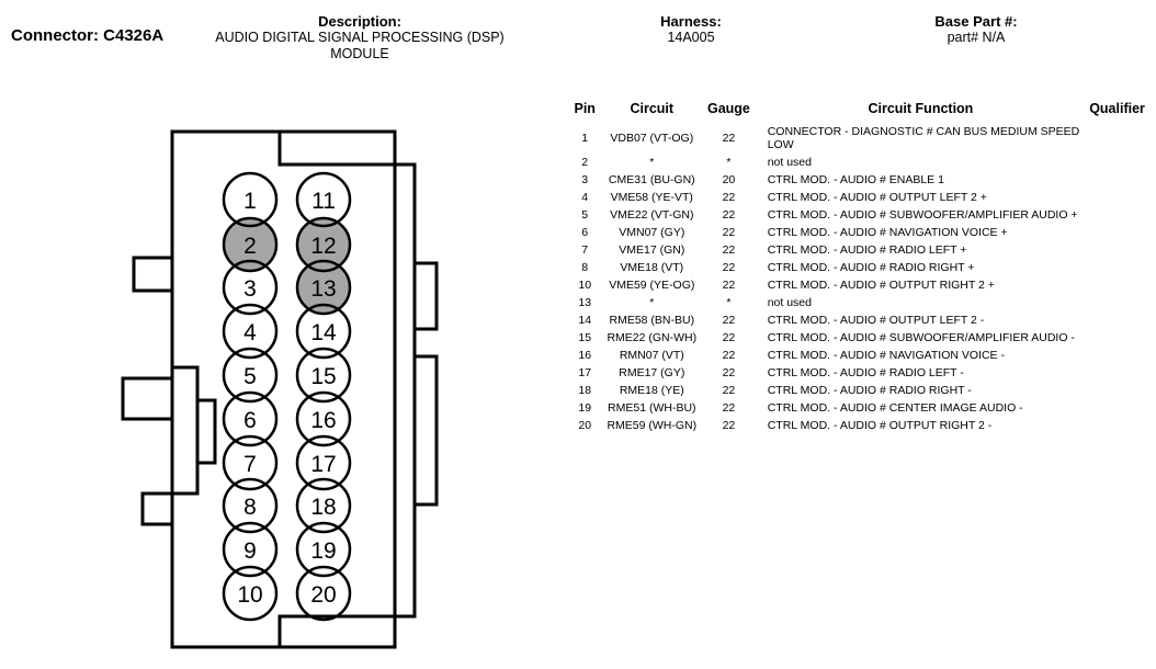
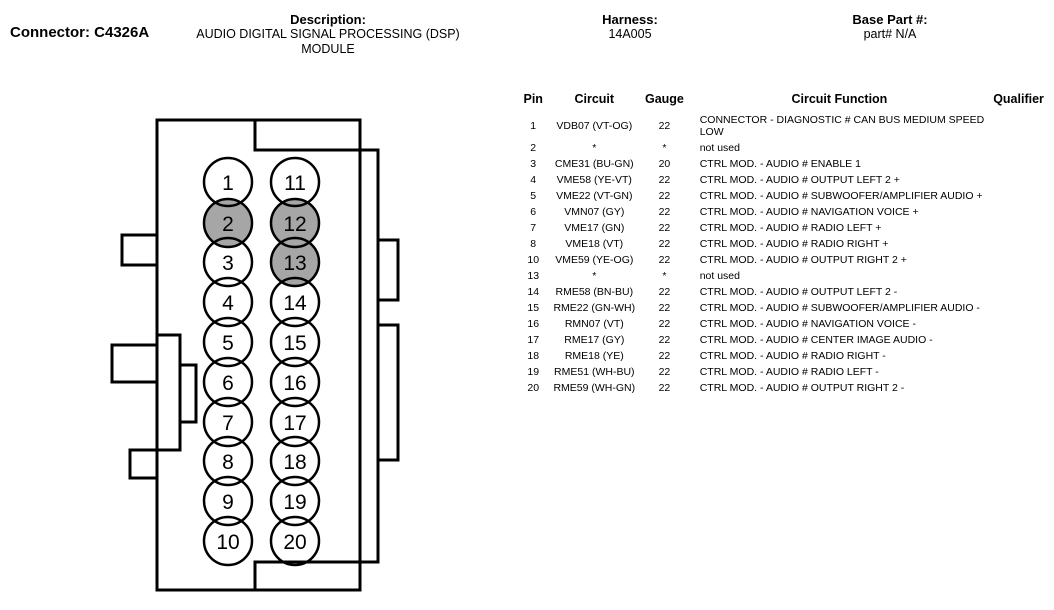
  Connector: C4326A
  Description:
  AUDIO DIGITAL SIGNAL PROCESSING (DSP) MODULE
  Harness:
  14A005
  Base Part #:
  part# N/A
  1
  2
  3
  4
  5
  6
  7
  8
  9
  10
  11
  12
  13
  14
  15
  16
  17
  18
  19
  20
  Pin	Circuit	Gauge	Circuit Function	Qualifier
  1	VDB07 (VT-OG)	22	CONNECTOR - DIAGNOSTIC # CAN BUS MEDIUM SPEED LOW
  2	*	*	not used
  3	CME31 (BU-GN)	20	CTRL MOD. - AUDIO # ENABLE 1
  4	VME58 (YE-VT)	22	CTRL MOD. - AUDIO # OUTPUT LEFT 2 +
  5	VME22 (VT-GN)	22	CTRL MOD. - AUDIO # SUBWOOFER/AMPLIFIER AUDIO +
  6	VMN07 (GY)	22	CTRL MOD. - AUDIO # NAVIGATION VOICE +
  7	VME17 (GN)	22	CTRL MOD. - AUDIO # RADIO LEFT +
  8	VME18 (VT)	22	CTRL MOD. - AUDIO # RADIO RIGHT +
  10	VME59 (YE-OG)	22	CTRL MOD. - AUDIO # OUTPUT RIGHT 2 +
  13	*	*	not used
  14	RME58 (BN-BU)	22	CTRL MOD. - AUDIO # OUTPUT LEFT 2 -
  15	RME22 (GN-WH)	22	CTRL MOD. - AUDIO # SUBWOOFER/AMPLIFIER AUDIO -
  16	RMN07 (VT)	22	CTRL MOD. - AUDIO # NAVIGATION VOICE -
- 17	RME17 (GY)	22	CTRL MOD. - AUDIO # RADIO LEFT -
+ 17	RME17 (GY)	22	CTRL MOD. - AUDIO # CENTER IMAGE AUDIO -
  18	RME18 (YE)	22	CTRL MOD. - AUDIO # RADIO RIGHT -
- 19	RME51 (WH-BU)	22	CTRL MOD. - AUDIO # CENTER IMAGE AUDIO -
+ 19	RME51 (WH-BU)	22	CTRL MOD. - AUDIO # RADIO LEFT -
  20	RME59 (WH-GN)	22	CTRL MOD. - AUDIO # OUTPUT RIGHT 2 -
